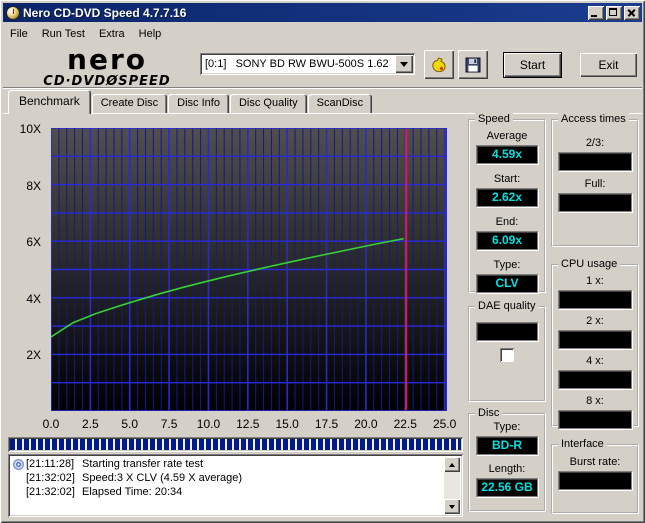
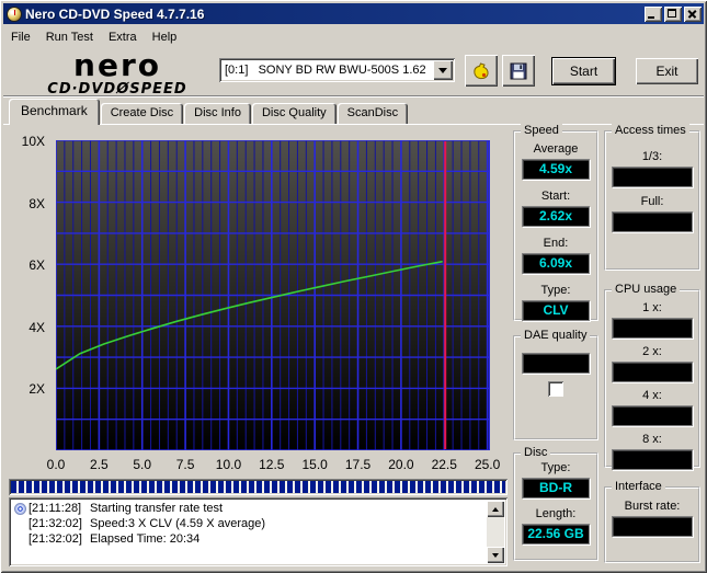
  Nero CD-DVD Speed 4.7.7.16
  File
  Run Test
  Extra
  Help
  nero
  CD·DVDØSPEED
  [0:1] SONY BD RW BWU-500S 1.62
  Start
  Exit
  Benchmark
  Create Disc
  Disc Info
  Disc Quality
  ScanDisc
  2X
  4X
  6X
  8X
  10X
  0.0
  2.5
  5.0
  7.5
  10.0
  12.5
  15.0
  17.5
  20.0
  22.5
  25.0
  [21:11:28]
  Starting transfer rate test
  [21:32:02]
  Speed:3 X CLV (4.59 X average)
  [21:32:02]
  Elapsed Time: 20:34
  Speed
  Average
  4.59x
  Start:
  2.62x
  End:
  6.09x
  Type:
  CLV
  DAE quality
  Disc
  Type:
  BD-R
  Length:
  22.56 GB
  Access times
- 2/3:
+ 1/3:
  Full:
  CPU usage
  1 x:
  2 x:
  4 x:
  8 x:
  Interface
  Burst rate:
